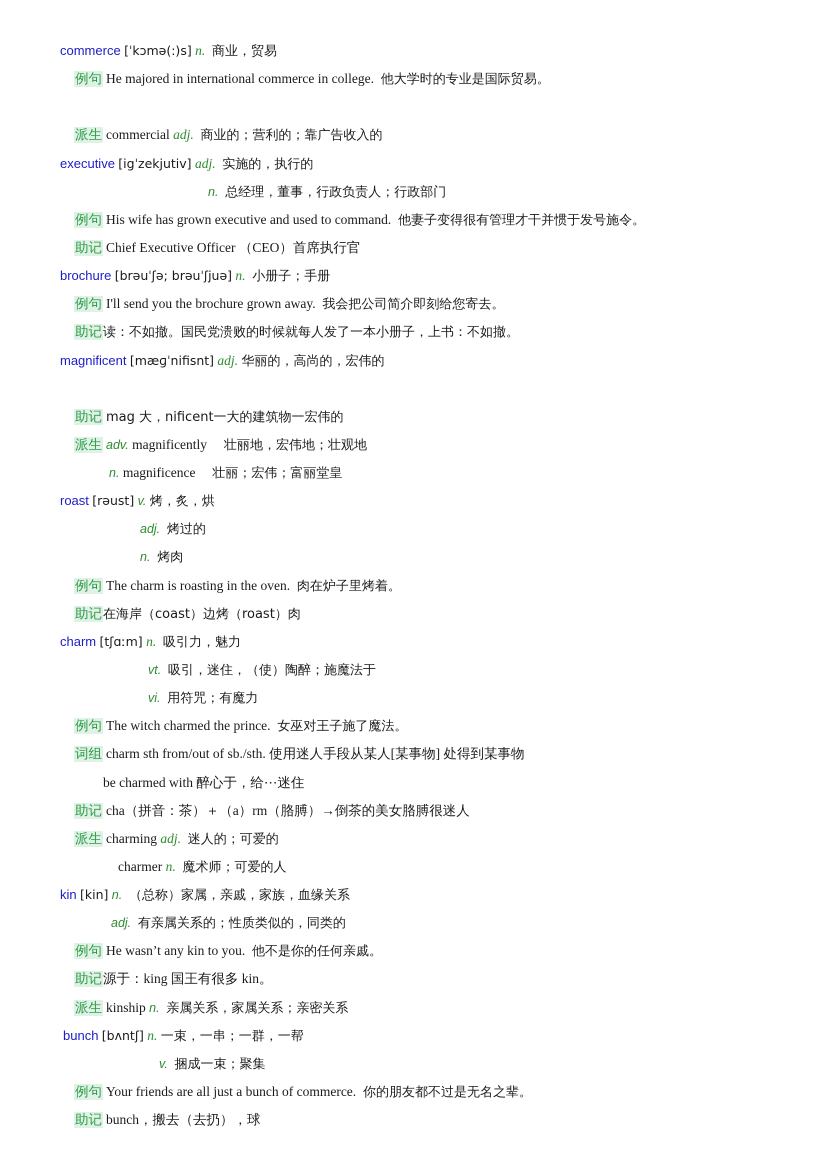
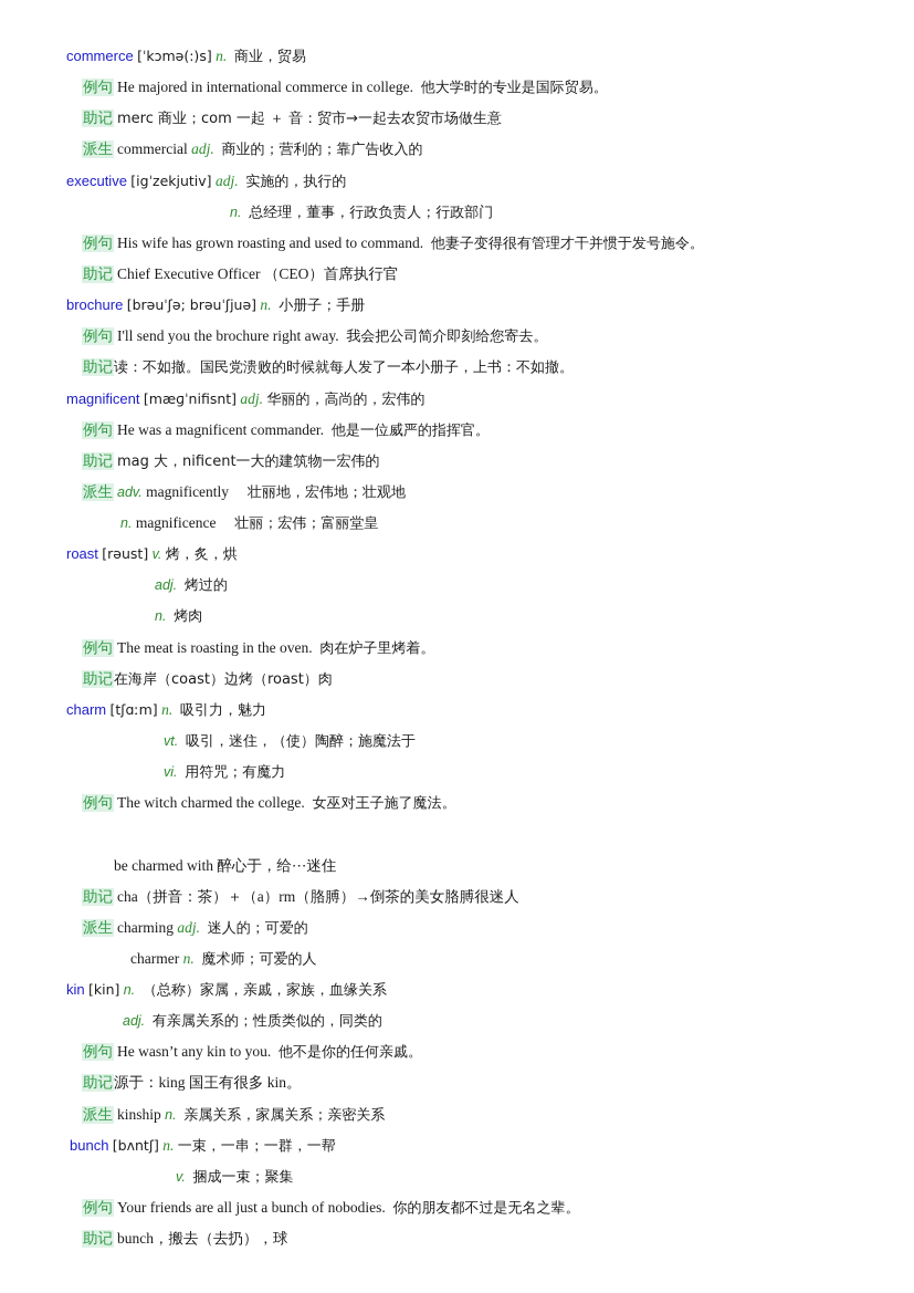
  commerce [ˈkɔmə(:)s] n. 商业，贸易
  例句 He majored in international commerce in college. 他大学时的专业是国际贸易。
+ 助记 merc 商业；com 一起 ＋ 音：贸市→一起去农贸市场做生意
  派生 commercial adj. 商业的；营利的；靠广告收入的
  executive [igˈzekjutiv] adj. 实施的，执行的
  n. 总经理，董事，行政负责人；行政部门
- 例句 His wife has grown executive and used to command. 他妻子变得很有管理才干并惯于发号施令。
+ 例句 His wife has grown roasting and used to command. 他妻子变得很有管理才干并惯于发号施令。
  助记 Chief Executive Officer （CEO）首席执行官
  brochure [brəuˈʃə; brəuˈʃjuə] n. 小册子；手册
- 例句 I'll send you the brochure grown away. 我会把公司简介即刻给您寄去。
+ 例句 I'll send you the brochure right away. 我会把公司简介即刻给您寄去。
  助记读：不如撤。国民党溃败的时候就每人发了一本小册子，上书：不如撤。
  magnificent [mæɡˈnifisnt] adj. 华丽的，高尚的，宏伟的
+ 例句 He was a magnificent commander. 他是一位威严的指挥官。
  助记 mag 大，nificent一大的建筑物一宏伟的
  派生 adv. magnificently 壮丽地，宏伟地；壮观地
  n. magnificence 壮丽；宏伟；富丽堂皇
  roast [rəust] v. 烤，炙，烘
  adj. 烤过的
  n. 烤肉
- 例句 The charm is roasting in the oven. 肉在炉子里烤着。
+ 例句 The meat is roasting in the oven. 肉在炉子里烤着。
  助记在海岸（coast）边烤（roast）肉
  charm [tʃɑːm] n. 吸引力，魅力
  vt. 吸引，迷住，（使）陶醉；施魔法于
  vi. 用符咒；有魔力
- 例句 The witch charmed the prince. 女巫对王子施了魔法。
+ 例句 The witch charmed the college. 女巫对王子施了魔法。
- 词组 charm sth from/out of sb./sth. 使用迷人手段从某人[某事物] 处得到某事物
  be charmed with 醉心于，给⋯迷住
  助记 cha（拼音：茶）＋（a）rm（胳膊）→倒茶的美女胳膊很迷人
  派生 charming adj. 迷人的；可爱的
  charmer n. 魔术师；可爱的人
  kin [kin] n. （总称）家属，亲戚，家族，血缘关系
  adj. 有亲属关系的；性质类似的，同类的
  例句 He wasn’t any kin to you. 他不是你的任何亲戚。
  助记源于：king 国王有很多 kin。
  派生 kinship n. 亲属关系，家属关系；亲密关系
  bunch [bʌntʃ] n. 一束，一串；一群，一帮
  v. 捆成一束；聚集
- 例句 Your friends are all just a bunch of commerce. 你的朋友都不过是无名之辈。
+ 例句 Your friends are all just a bunch of nobodies. 你的朋友都不过是无名之辈。
  助记 bunch，搬去（去扔），球
